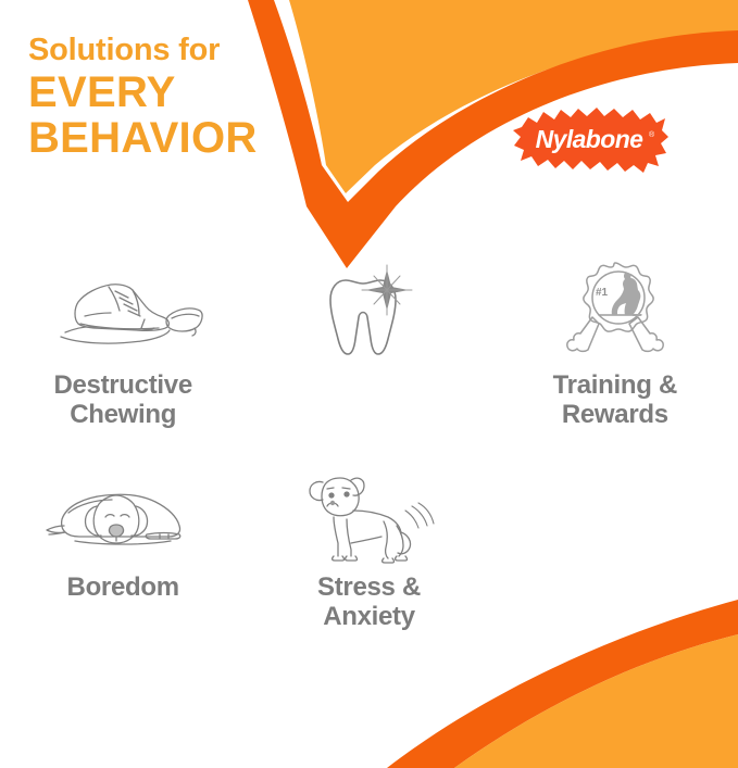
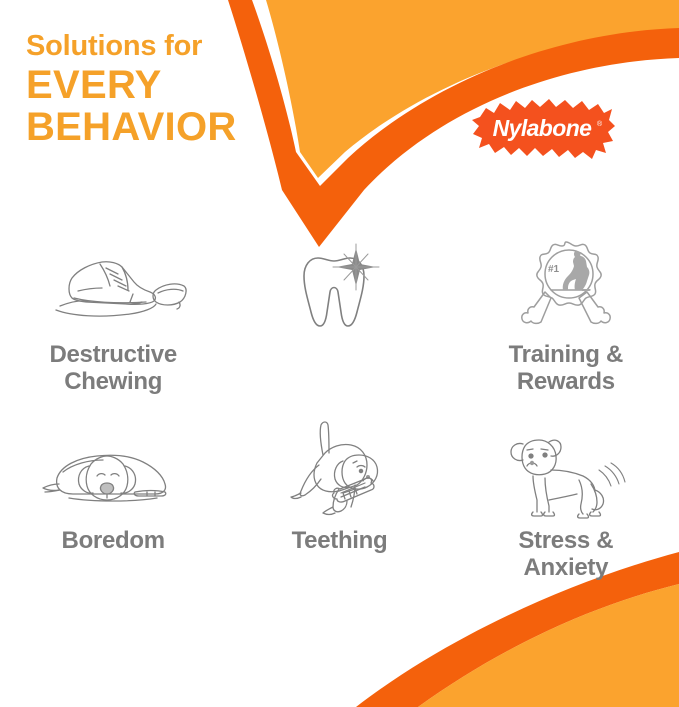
  Solutions for
  EVERY
  BEHAVIOR
  Nylabone
  Destructive
  Chewing
  #1
  Training &
  Rewards
  Boredom
+ Teething
  Stress &
  Anxiety
